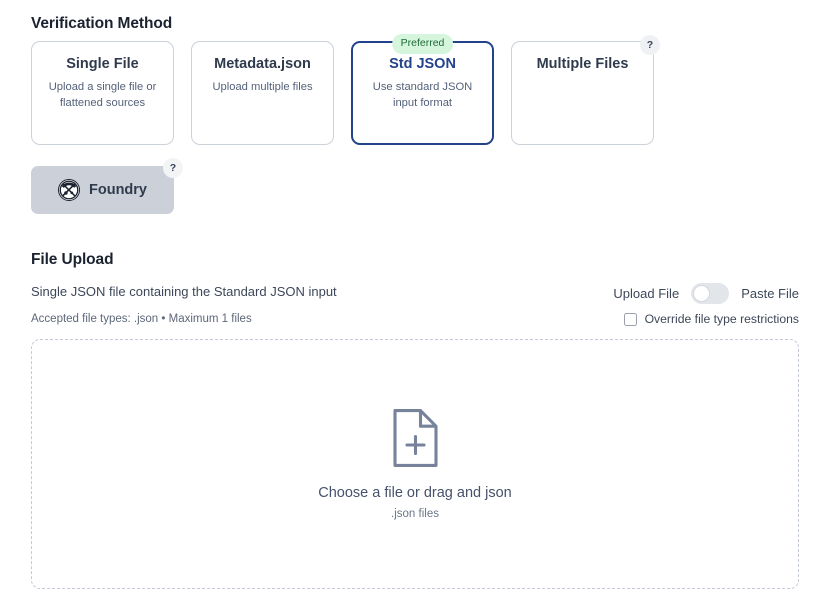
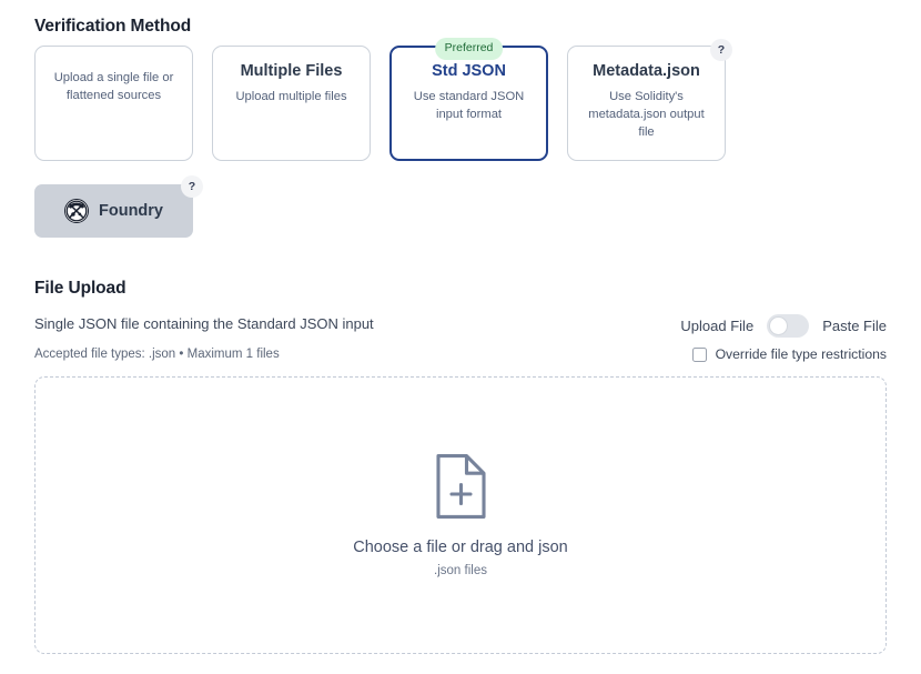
  Verification Method
- Single File
  Upload a single file or flattened sources
- Metadata.json
+ Multiple Files
  Upload multiple files
  Preferred
  Std JSON
  Use standard JSON input format
  ?
- Multiple Files
+ Metadata.json
+ Use Solidity's metadata.json output file
  ?
  Foundry
  File Upload
  Single JSON file containing the Standard JSON input
  Accepted file types: .json • Maximum 1 files
  Upload File
  Paste File
  Override file type restrictions
  Choose a file or drag and json
  .json files
